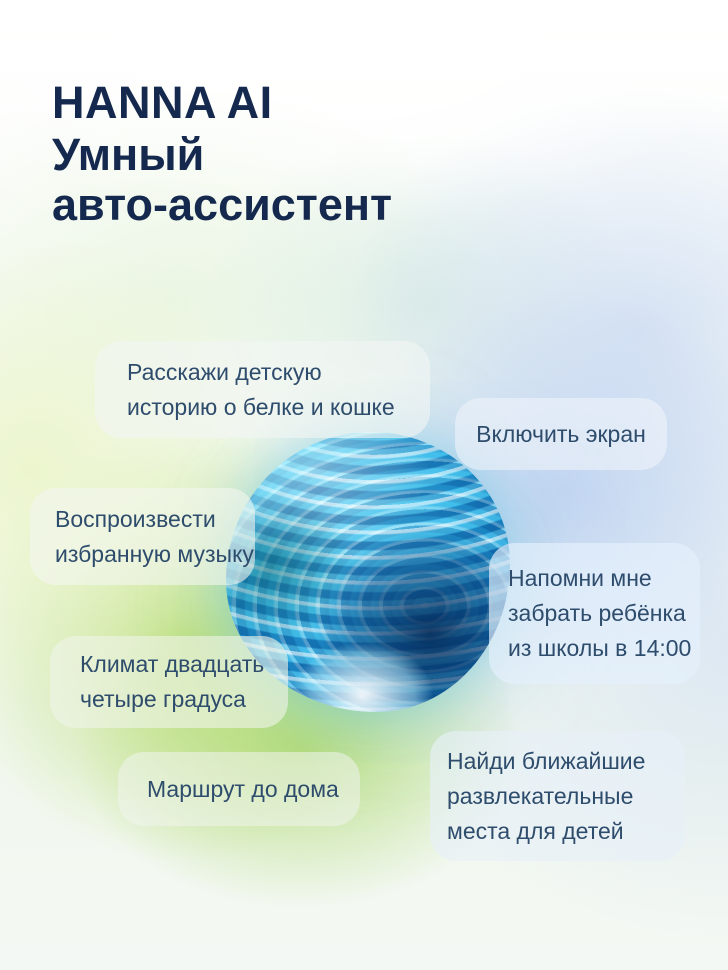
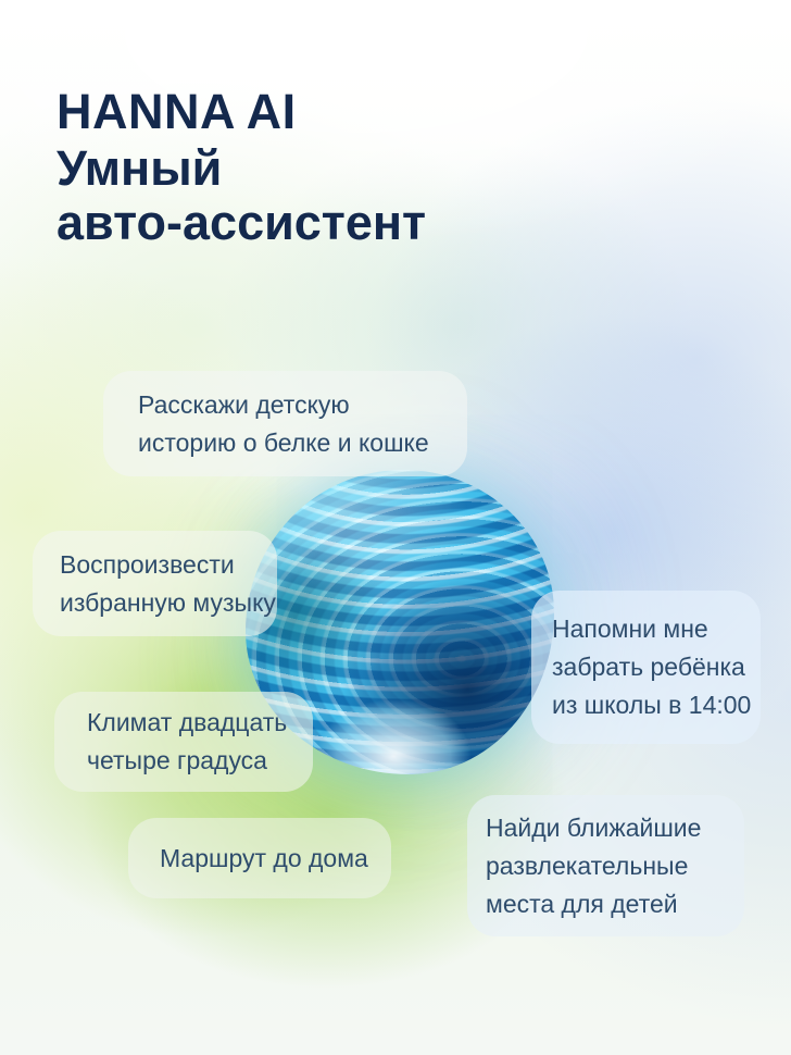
  HANNA AI
  Умный
  авто-ассистент
  Расскажи детскую
  историю о белке и кошке
- Включить экран
  Воспроизвести
  избранную музыку
  Напомни мне
  забрать ребёнка
  из школы в 14:00
  Климат двадцать
  четыре градуса
  Маршрут до дома
  Найди ближайшие
  развлекательные
  места для детей
